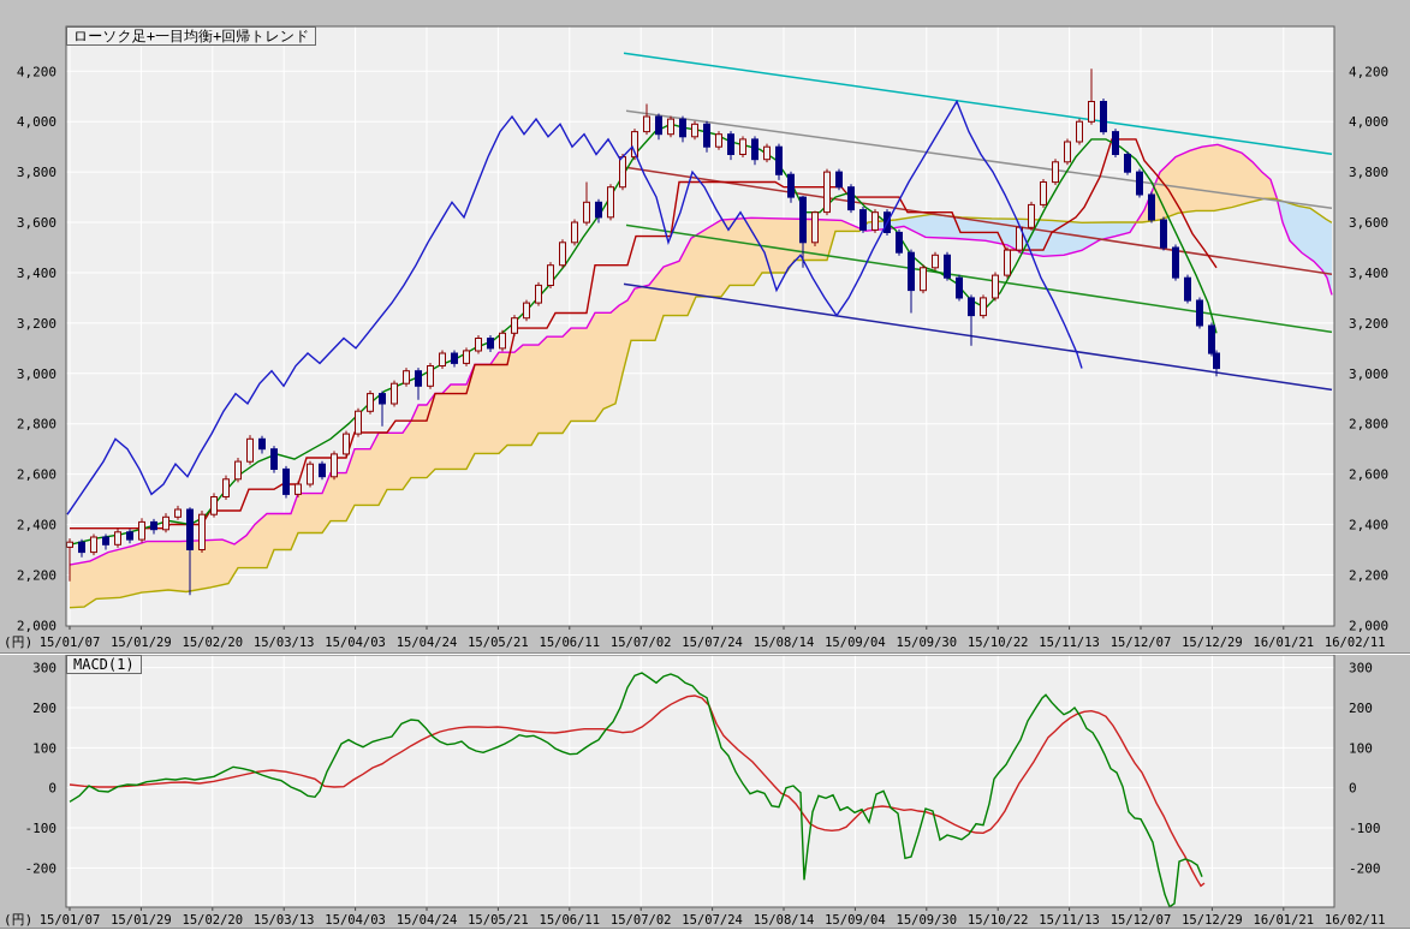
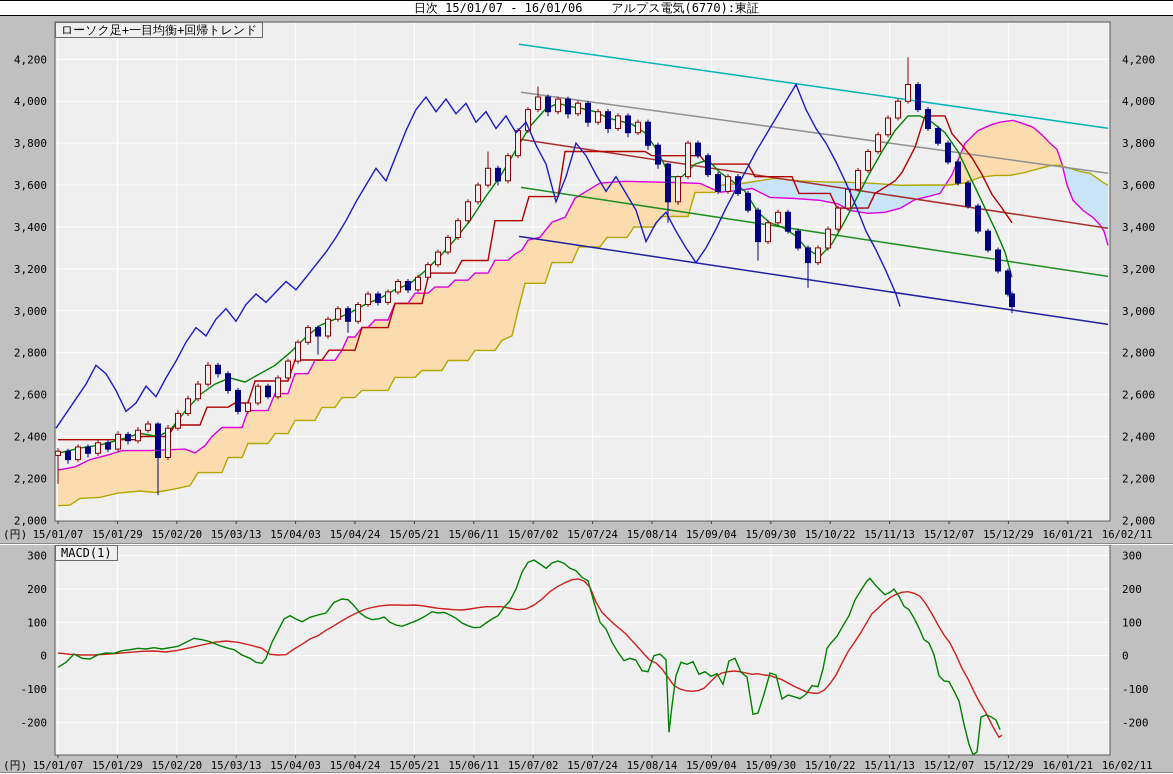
+ 日次 15/01/07 - 16/01/06 アルプス電気(6770):東証
  4,200
  4,200
  4,000
  4,000
  3,800
  3,800
  3,600
  3,600
  3,400
  3,400
  3,200
  3,200
  3,000
  3,000
  2,800
  2,800
  2,600
  2,600
  2,400
  2,400
  2,200
  2,200
  2,000
  2,000
  15/01/07
  15/01/29
  15/02/20
  15/03/13
  15/04/03
  15/04/24
  15/05/21
  15/06/11
  15/07/02
  15/07/24
  15/08/14
  15/09/04
  15/09/30
  15/10/22
  15/11/13
  15/12/07
  15/12/29
  16/01/21
  16/02/11
  (円)
  300
  300
  200
  200
  100
  100
  0
  0
  -100
  -100
  -200
  -200
  15/01/07
  15/01/29
  15/02/20
  15/03/13
  15/04/03
  15/04/24
  15/05/21
  15/06/11
  15/07/02
  15/07/24
  15/08/14
  15/09/04
  15/09/30
  15/10/22
  15/11/13
  15/12/07
  15/12/29
  16/01/21
  16/02/11
  (円)
  ローソク足+一目均衡+回帰トレンド
  MACD(1)
